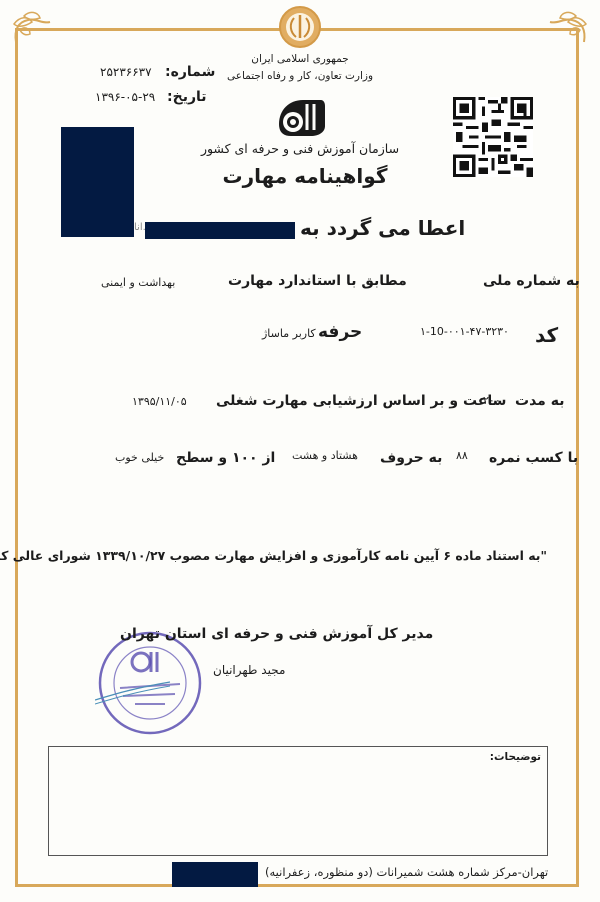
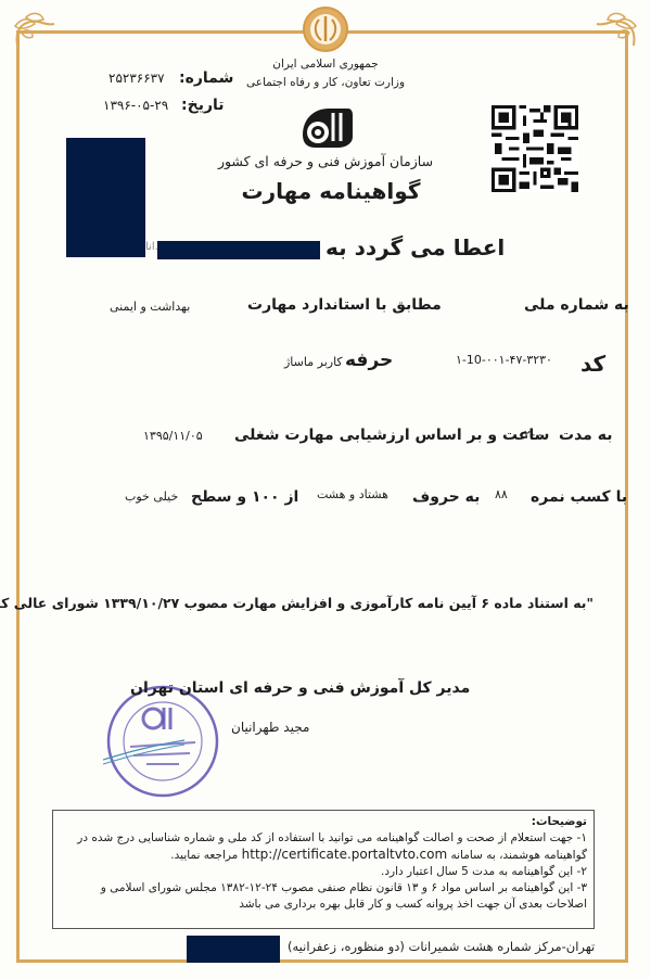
  جمهوری اسلامی ایران
  وزارت تعاون، کار و رفاه اجتماعی
  سازمان آموزش فنی و حرفه ای کشور
  شماره:
  ۲۵۲۳۶۶۳۷
  تاریخ:
  ۱۳۹۶-۰۵-۲۹
  گواهینامه مهارت
  اعطا می گردد به
  به شماره ملی
  مطابق با استاندارد مهارت
  بهداشت و ایمنی
  کد
  ۱-10-۰۰۱-۴۷-۳۲۳۰
  حرفه
  کاربر ماساژ
  به مدت
  ۲۰۰
  ساعت و بر اساس ارزشیابی مهارت شغلی
  ۱۳۹۵/۱۱/۰۵
  با کسب نمره
  ۸۸
  به حروف
  هشتاد و هشت
  از ۱۰۰ و سطح
  خیلی خوب
  "به استناد ماده ۶ آیین نامه کارآموزی و افزایش مهارت مصوب ۱۳۳۹/۱۰/۲۷ شورای عالی ک
  مدیر کل آموزش فنی و حرفه ای استان تهران
  مجید طهرانیان
  توضیحات:
+ ۱- جهت استعلام از صحت و اصالت گواهینامه می توانید با استفاده از کد ملی و شماره شناسایی درج شده در گواهینامه هوشمند، به سامانه http://certificate.portaltvto.com مراجعه نمایید.
+ ۲- این گواهینامه به مدت 5 سال اعتبار دارد.
+ ۳- این گواهینامه بر اساس مواد ۶ و ۱۳ قانون نظام صنفی مصوب ۲۴-۱۲-۱۳۸۲ مجلس شورای اسلامی و اصلاحات بعدی آن جهت اخذ پروانه کسب و کار قابل بهره برداری می باشد
  تهران-مرکز شماره هشت شمیرانات (دو منظوره، زعفرانیه)
